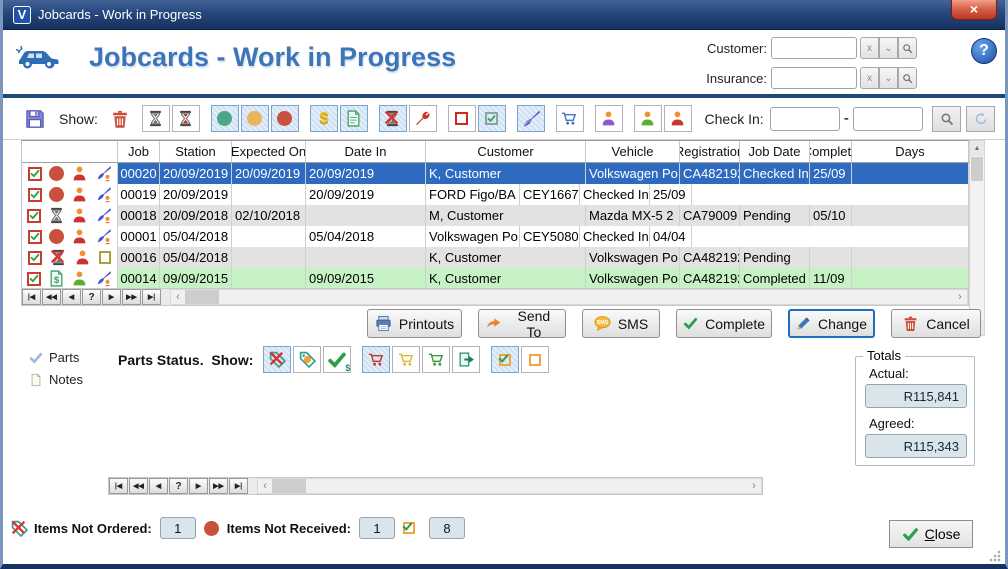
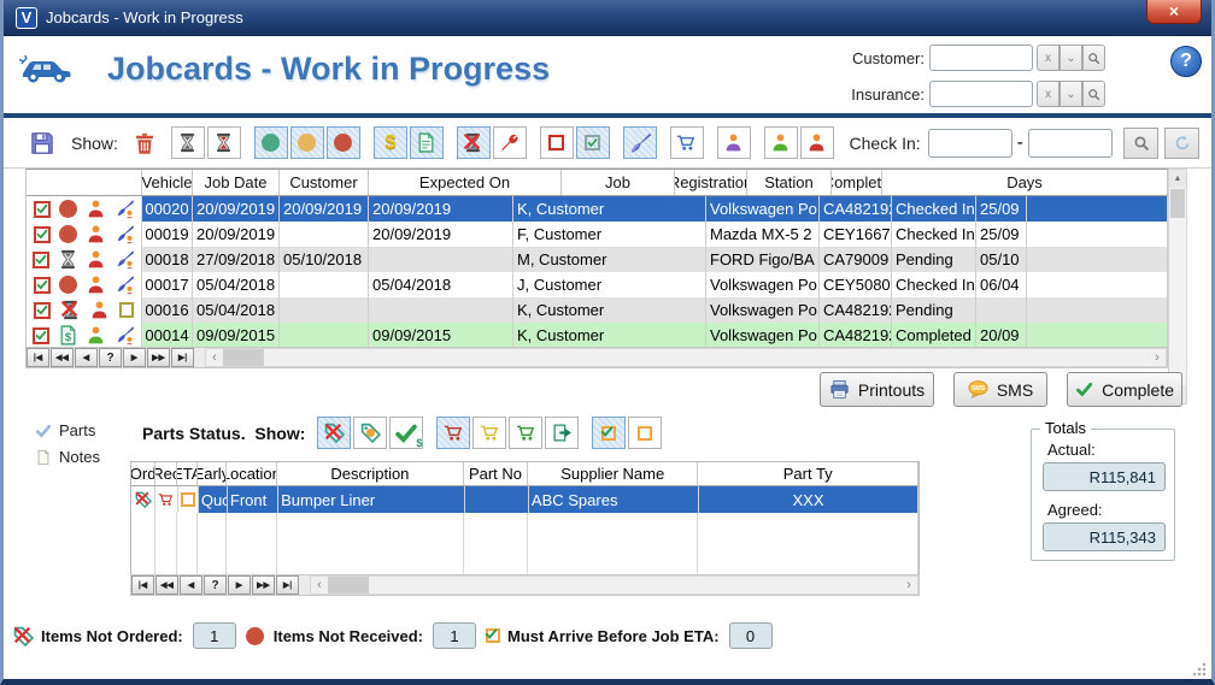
  V
  Jobcards - Work in Progress
  ×
  Jobcards - Work in Progress
  Customer:
  x
  ⌄
  Insurance:
  x
  ⌄
  Show:
  $
  Check In:
  -
- Job
+ Vehicle
- Station
+ Job Date
- Expected On
+ Customer
- Date In
- Customer
+ Expected On
- Vehicle
+ Job
  Registratio
- Job Date
+ Station
  omplet
  Days
  00020
  20/09/2019
  20/09/2019
  20/09/2019
  K, Customer
  Volkswagen Po
  CA48219
  Checked In
  25/09
  00019
  20/09/2019
  20/09/2019
+ F, Customer
- FORD Figo/BA
+ Mazda MX-5 2
  CEY1667
  Checked In
  25/09
  00018
- 20/09/2018
+ 27/09/2018
- 02/10/2018
+ 05/10/2018
  M, Customer
- Mazda MX-5 2
+ FORD Figo/BA
  CA79009
  Pending
  05/10
- 00001
+ 00017
  05/04/2018
  05/04/2018
+ J, Customer
  Volkswagen Po
  CEY5080
  Checked In
- 04/04
+ 06/04
  00016
  05/04/2018
  K, Customer
  Volkswagen Po
  CA48219
  Pending
  00014
  09/09/2015
  09/09/2015
  K, Customer
  Volkswagen Po
  CA48219
  Completed
- 11/09
+ 20/09
  ?
  ‹
  ›
  Printouts
- Send To
  SMS
  Complete
- Change
- Cancel
  Parts
  Notes
  Parts Status. Show:
  $
+ Ord
+ Rec
+ ETA
+ Early
+ Location
+ Description
+ Part No
+ Supplier Name
+ Part Ty
+ Quo
+ Front
+ Bumper Liner
+ ABC Spares
+ XXX
  ?
  ‹
  ›
  Totals
  Actual:
  R115,841
  Agreed:
  R115,343
  Items Not Ordered:
  1
  Items Not Received:
  1
+ Must Arrive Before Job ETA:
- 8
+ 0
- Close
